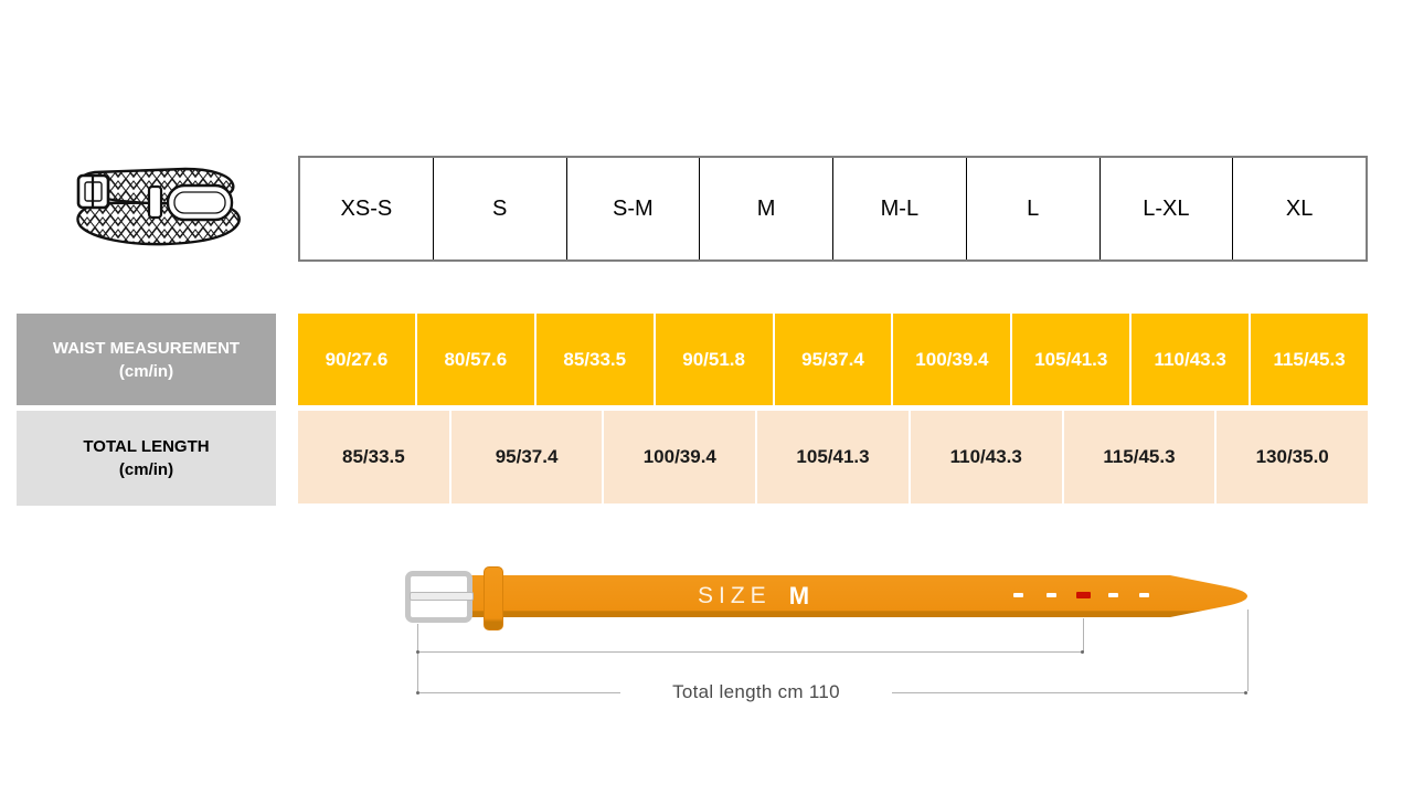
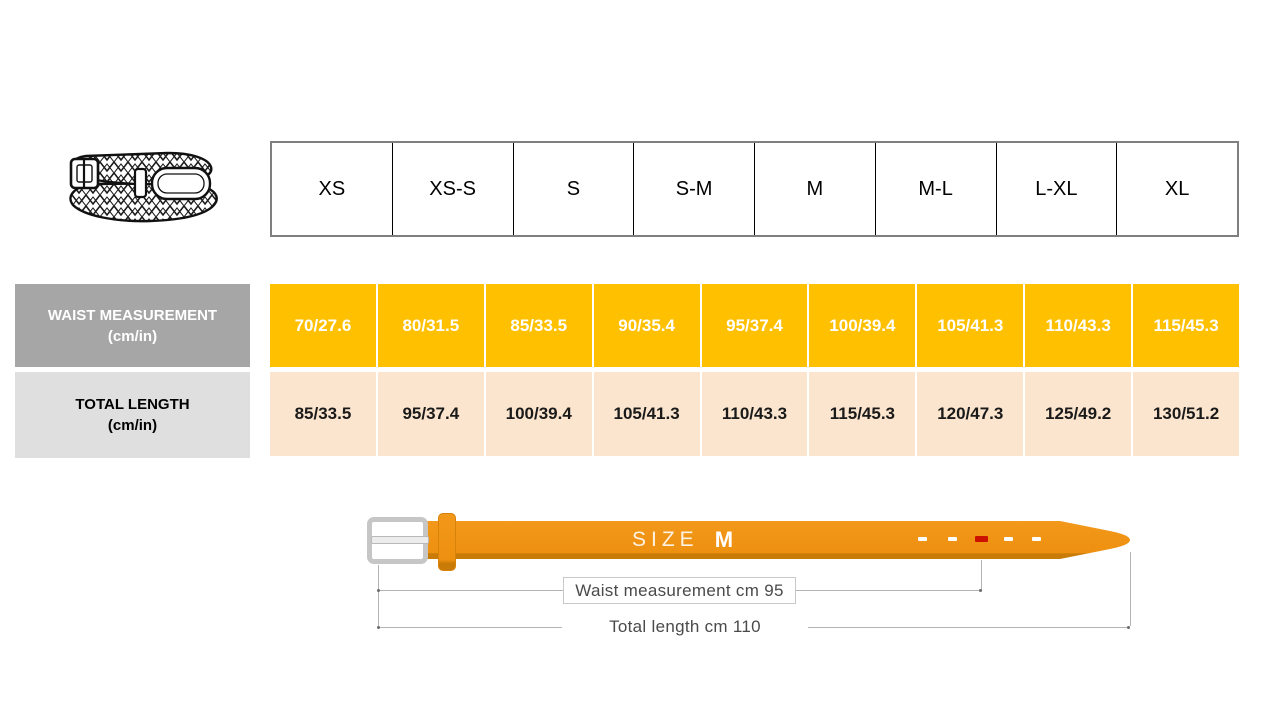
+ XS
  XS-S
  S
  S-M
  M
  M-L
- L
  L-XL
  XL
  WAIST MEASUREMENT
  (cm/in)
- 90/27.6
+ 70/27.6
- 80/57.6
+ 80/31.5
  85/33.5
- 90/51.8
+ 90/35.4
  95/37.4
  100/39.4
  105/41.3
  110/43.3
  115/45.3
  TOTAL LENGTH
  (cm/in)
  85/33.5
  95/37.4
  100/39.4
  105/41.3
  110/43.3
  115/45.3
+ 120/47.3
+ 125/49.2
- 130/35.0
+ 130/51.2
  SIZE
  M
+ Waist measurement cm 95
  Total length cm 110
